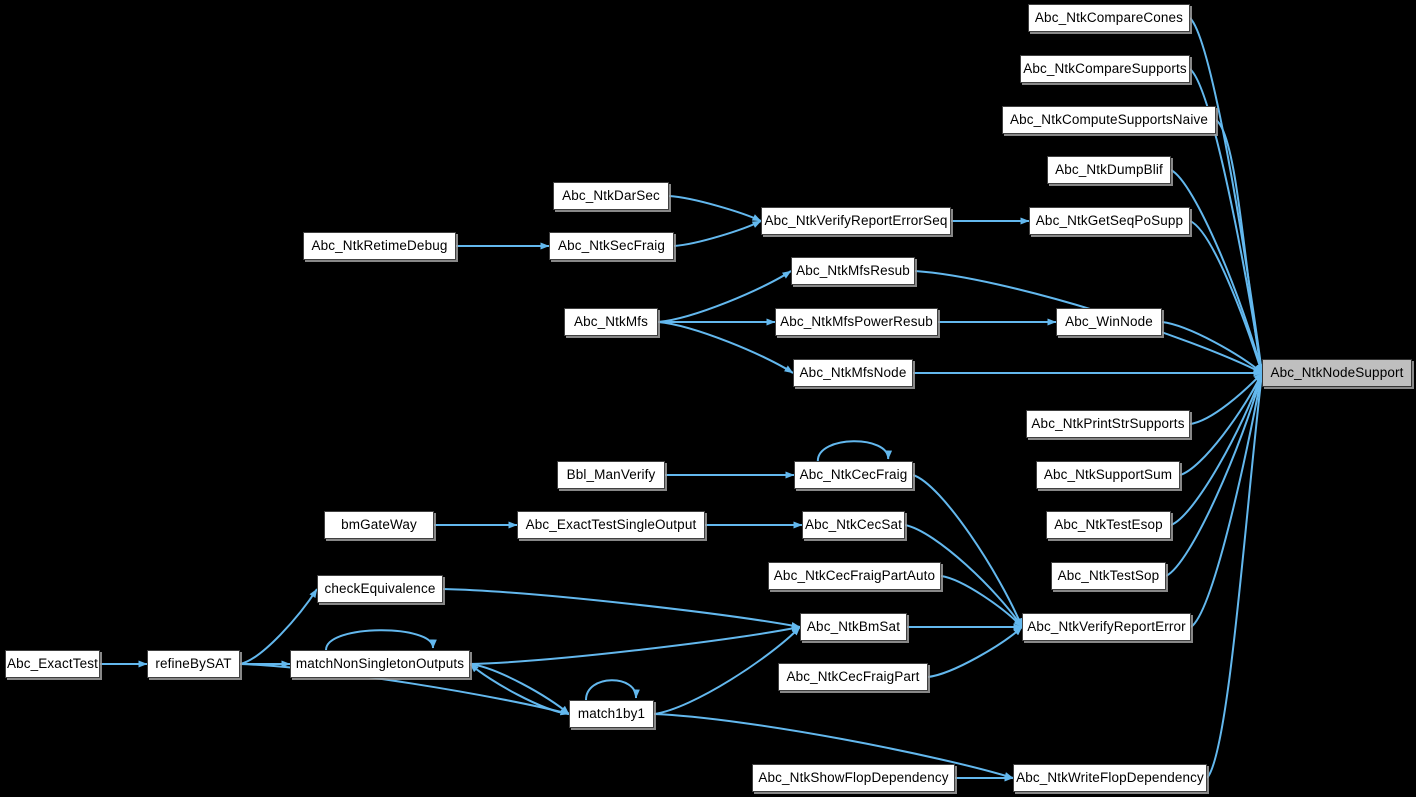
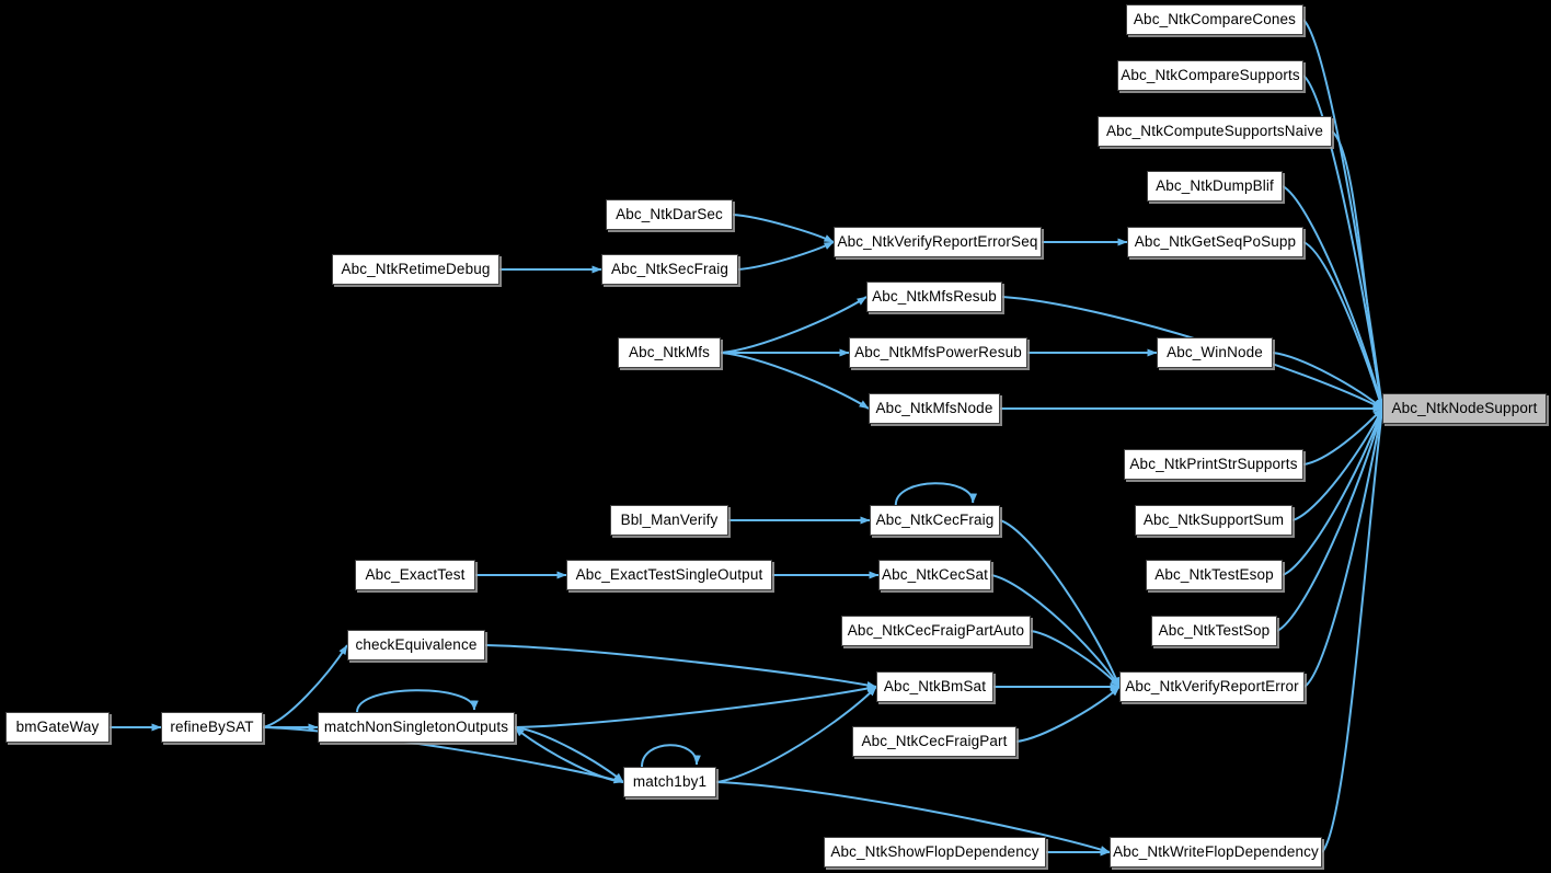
  Abc_NtkCompareCones
  Abc_NtkCompareSupports
  Abc_NtkComputeSupportsNaive
  Abc_NtkDumpBlif
  Abc_NtkGetSeqPoSupp
  Abc_NtkDarSec
  Abc_NtkRetimeDebug
  Abc_NtkSecFraig
  Abc_NtkVerifyReportErrorSeq
  Abc_NtkMfsResub
  Abc_NtkMfs
  Abc_NtkMfsPowerResub
  Abc_WinNode
  Abc_NtkMfsNode
  Abc_NtkNodeSupport
  Abc_NtkPrintStrSupports
  Abc_NtkSupportSum
  Bbl_ManVerify
  Abc_NtkCecFraig
  Abc_NtkTestEsop
- bmGateWay
+ Abc_ExactTest
  Abc_ExactTestSingleOutput
  Abc_NtkCecSat
  Abc_NtkTestSop
  Abc_NtkCecFraigPartAuto
  checkEquivalence
  Abc_NtkBmSat
  Abc_NtkVerifyReportError
- Abc_ExactTest
+ bmGateWay
  refineBySAT
  matchNonSingletonOutputs
  Abc_NtkCecFraigPart
  match1by1
  Abc_NtkShowFlopDependency
  Abc_NtkWriteFlopDependency
